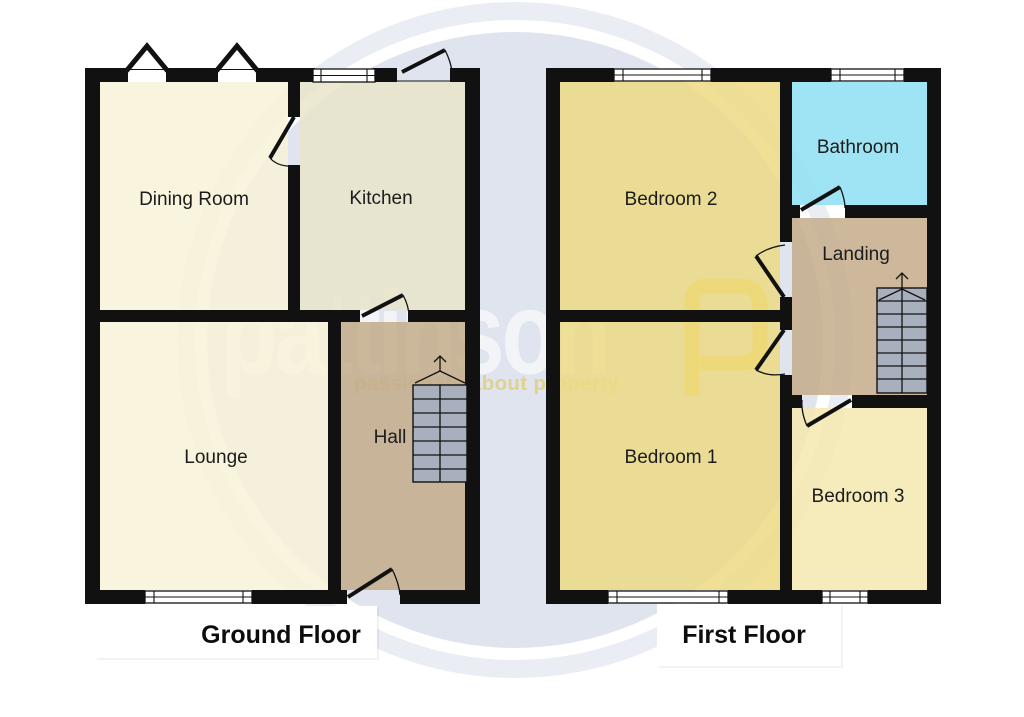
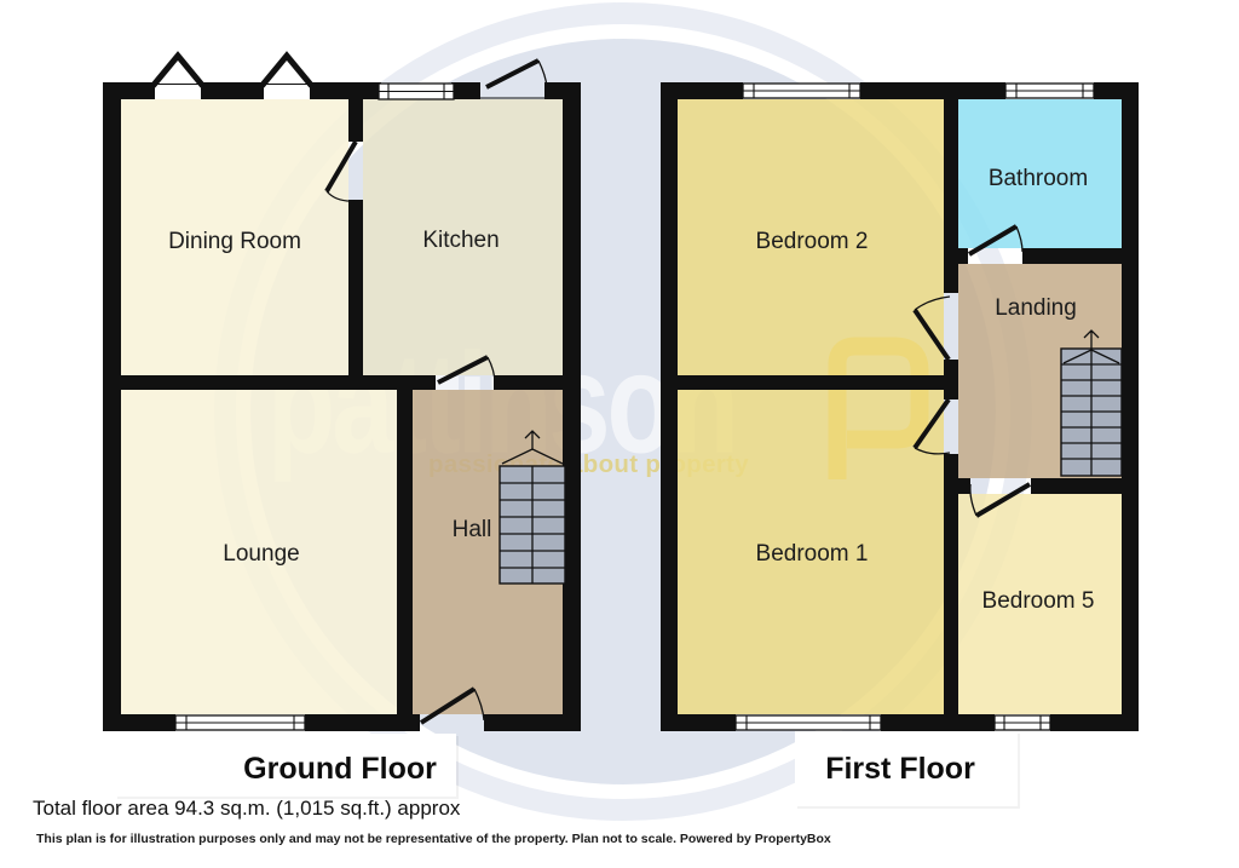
  patinon
  passionatebout poperty
  Dining Room
  Kitchen
  Lounge
  Hall
  Bedroom 2
  Bathroom
  Landing
  Bedroom 1
- Bedroom 3
+ Bedroom 5
  Ground Floor
  First Floor
+ Total floor area 94.3 sq.m. (1,015 sq.ft.) approx
+ This plan is for illustration purposes only and may not be representative of the property. Plan not to scale. Powered by PropertyBox
